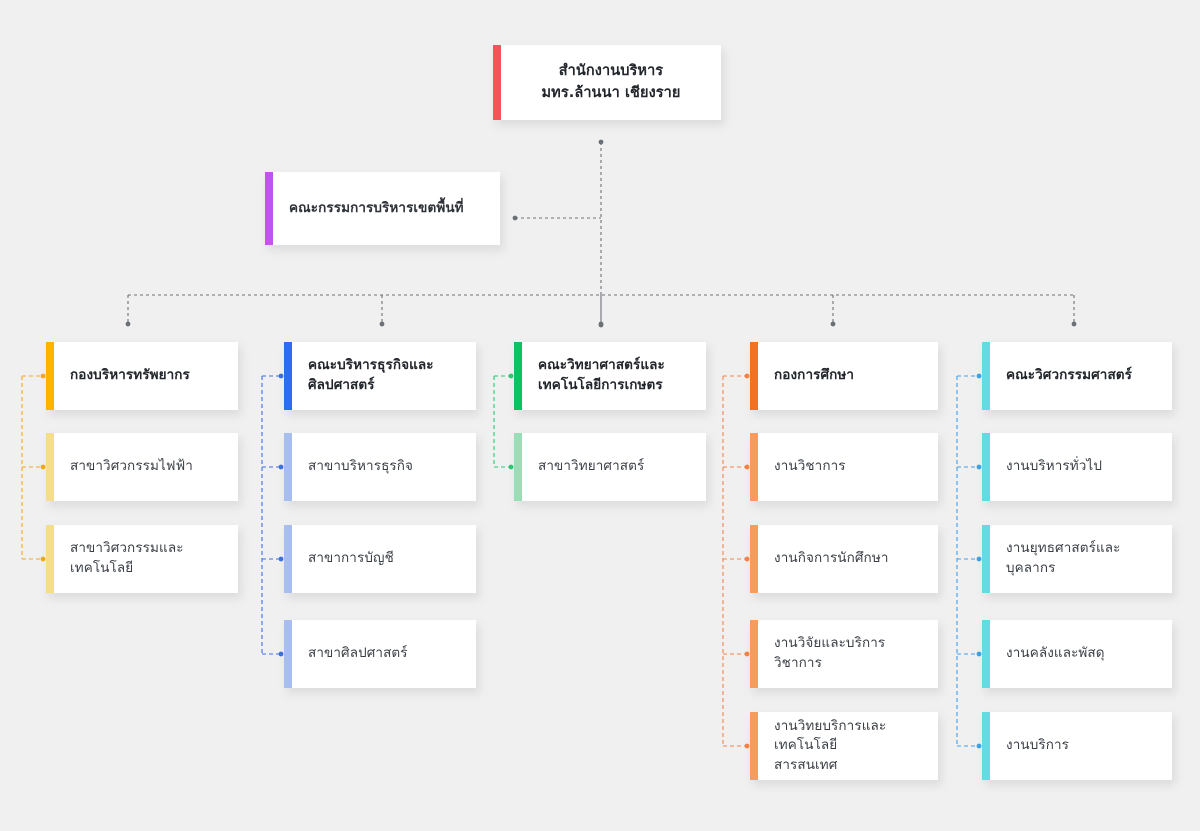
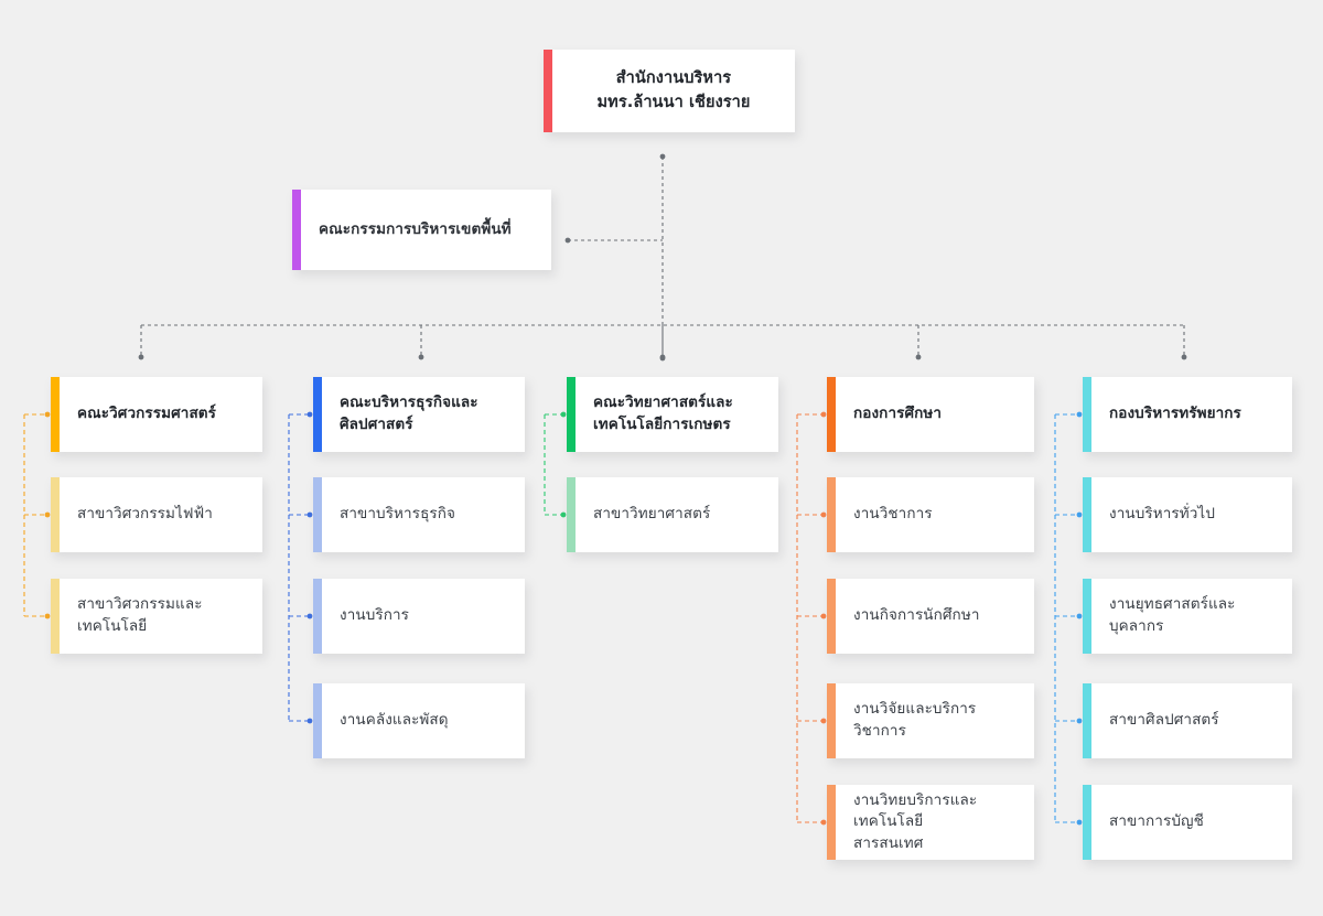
  สำนักงานบริหาร
  มทร.ล้านนา เชียงราย
  คณะกรรมการบริหารเขตพื้นที่
- กองบริหารทรัพยากร
+ คณะวิศวกรรมศาสตร์
  สาขาวิศวกรรมไฟฟ้า
  สาขาวิศวกรรมและเทคโนโลยี
  คณะบริหารธุรกิจและ
  ศิลปศาสตร์
  สาขาบริหารธุรกิจ
- สาขาการบัญชี
+ งานบริการ
- สาขาศิลปศาสตร์
+ งานคลังและพัสดุ
  คณะวิทยาศาสตร์และ
  เทคโนโลยีการเกษตร
  สาขาวิทยาศาสตร์
  กองการศึกษา
  งานวิชาการ
  งานกิจการนักศึกษา
  งานวิจัยและบริการวิชาการ
  งานวิทยบริการและเทคโนโลยี
  สารสนเทศ
- คณะวิศวกรรมศาสตร์
+ กองบริหารทรัพยากร
  งานบริหารทั่วไป
  งานยุทธศาสตร์และบุคลากร
- งานคลังและพัสดุ
+ สาขาศิลปศาสตร์
- งานบริการ
+ สาขาการบัญชี
